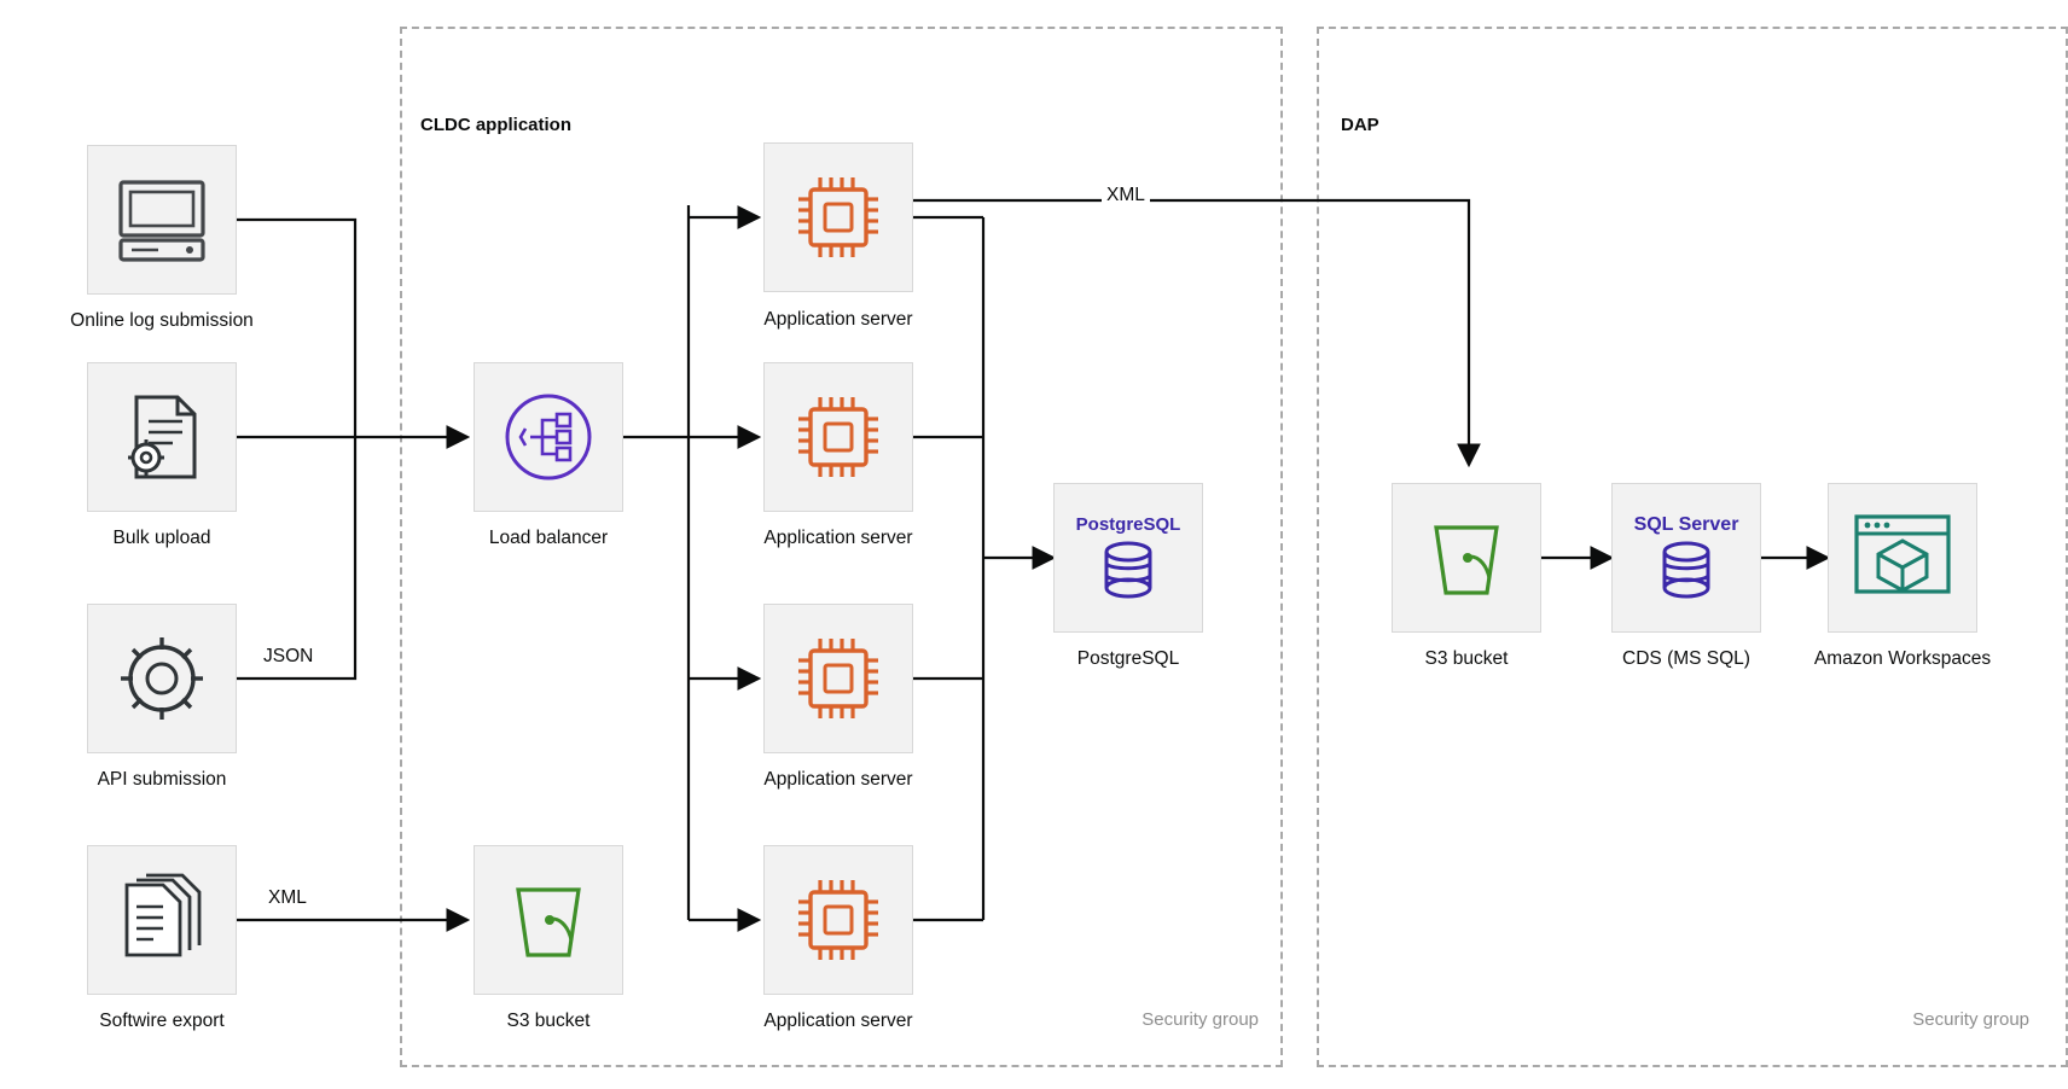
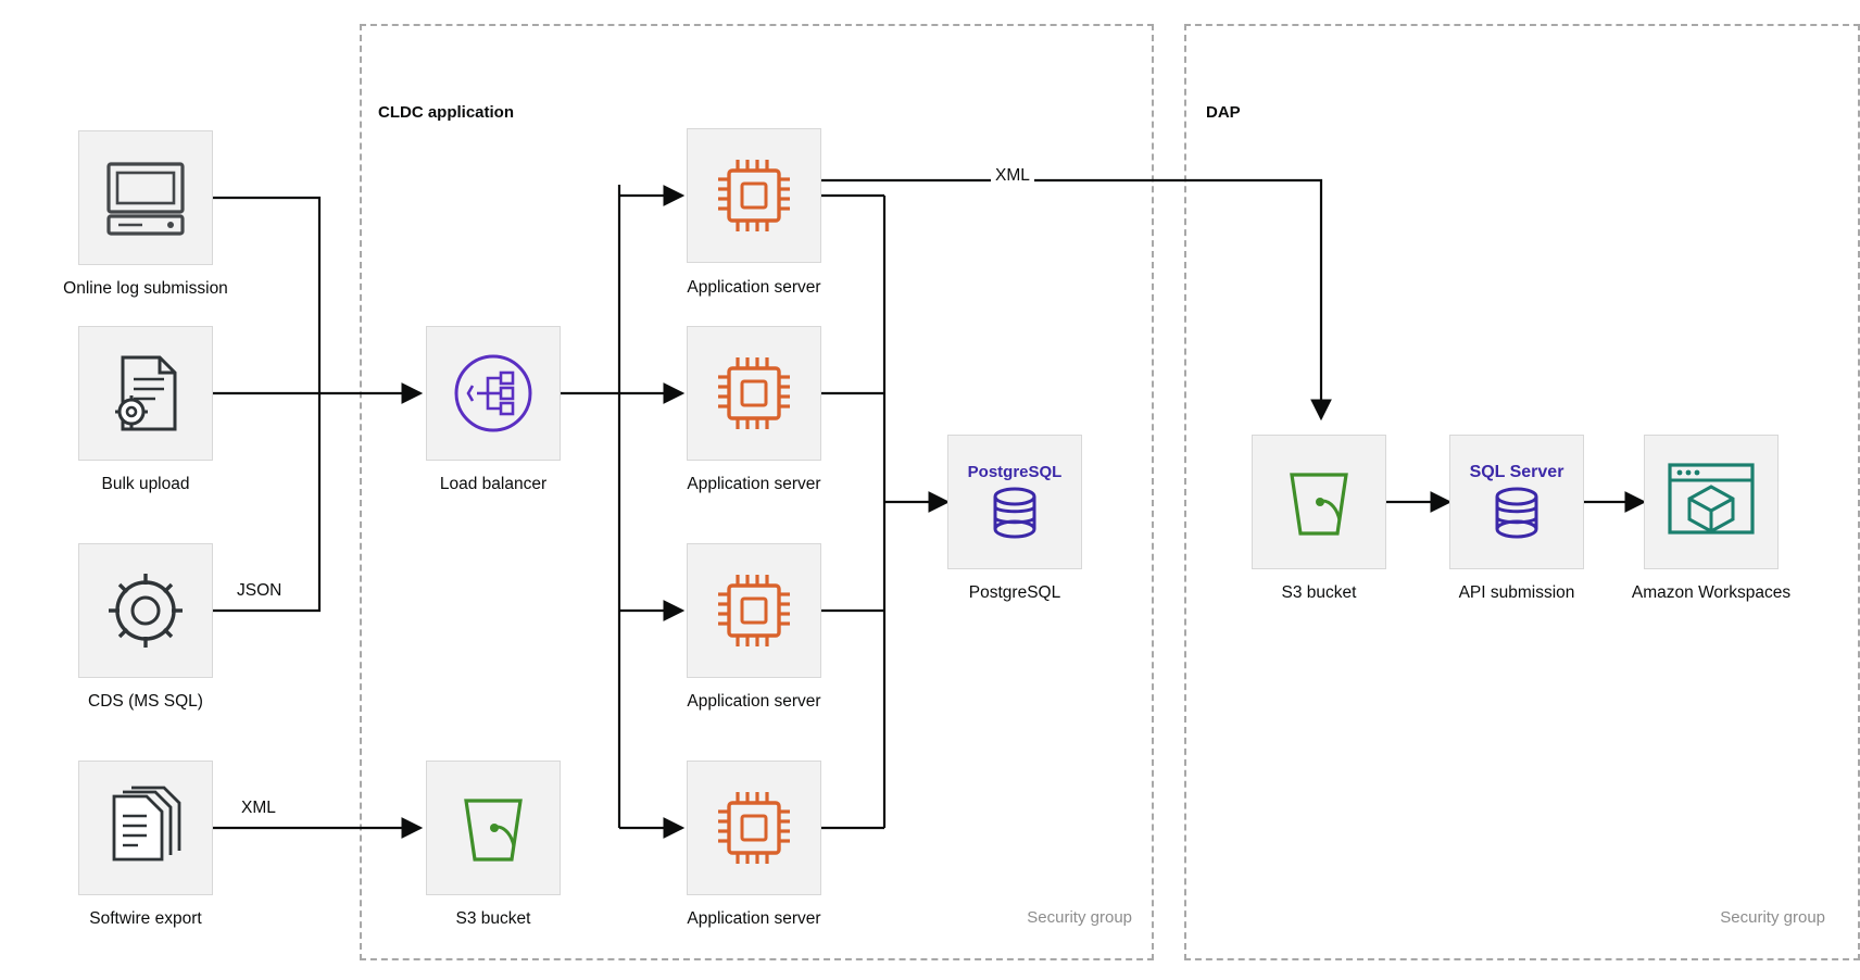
  CLDC application
  Security group
  DAP
  Security group
  Online log submission
  Bulk upload
- API submission
+ CDS (MS SQL)
  Softwire export
  Load balancer
  S3 bucket
  Application server
  Application server
  Application server
  Application server
  PostgreSQL
  PostgreSQL
  S3 bucket
  SQL Server
- CDS (MS SQL)
+ API submission
  Amazon Workspaces
  JSON
  XML
  XML
